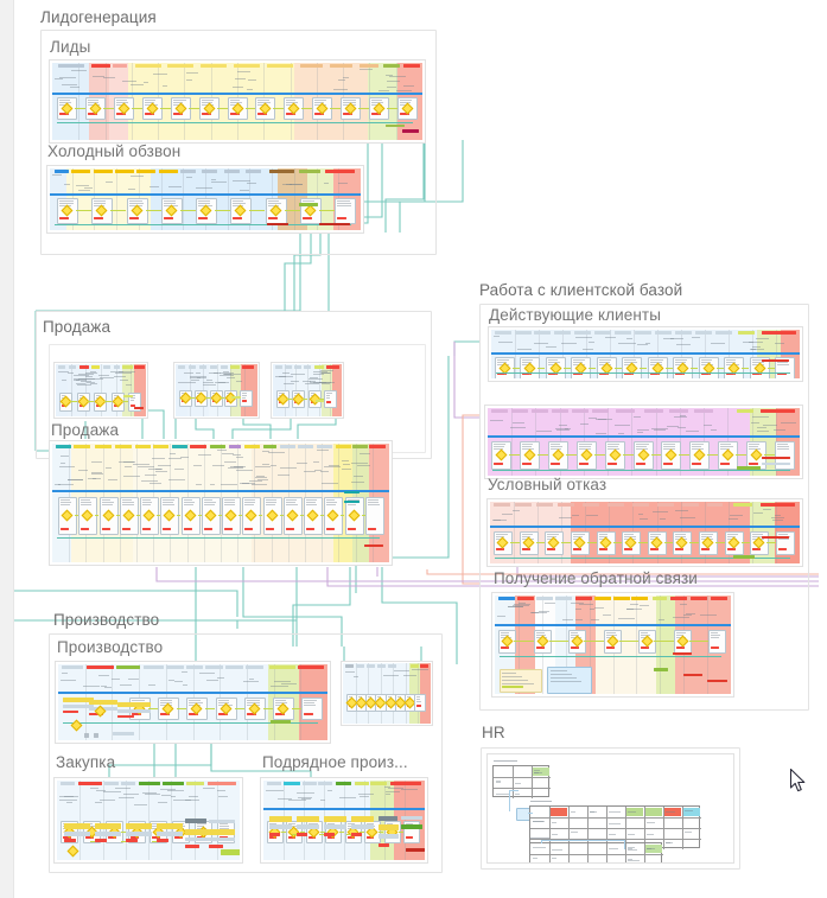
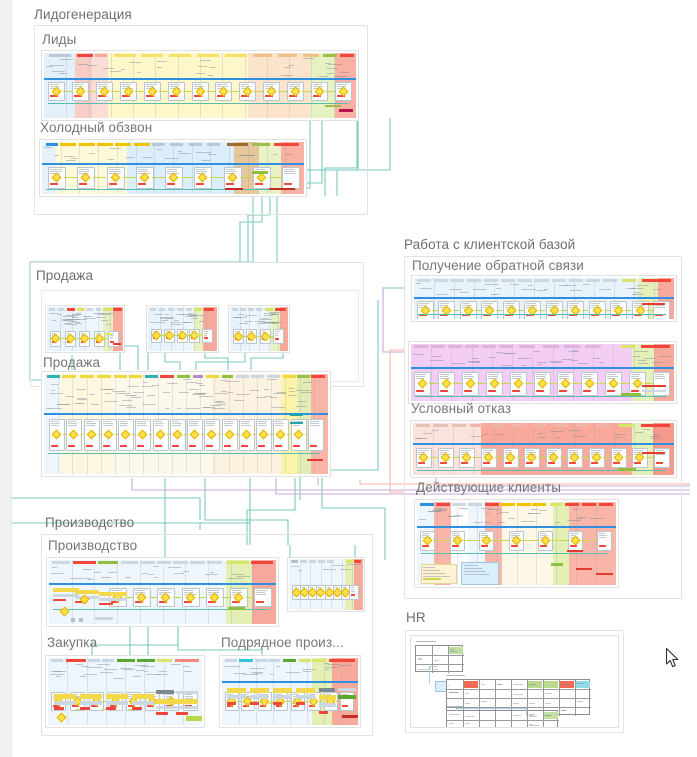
  Лидогенерация
  Лиды
  Холодный обзвон
  Продажа
  Продажа
  Работа с клиентской базой
- Действующие клиенты
+ Получение обратной связи
  Условный отказ
- Получение обратной связи
+ Действующие клиенты
  Производство
  Производство
  Закупка
  Подрядное произ...
  HR
